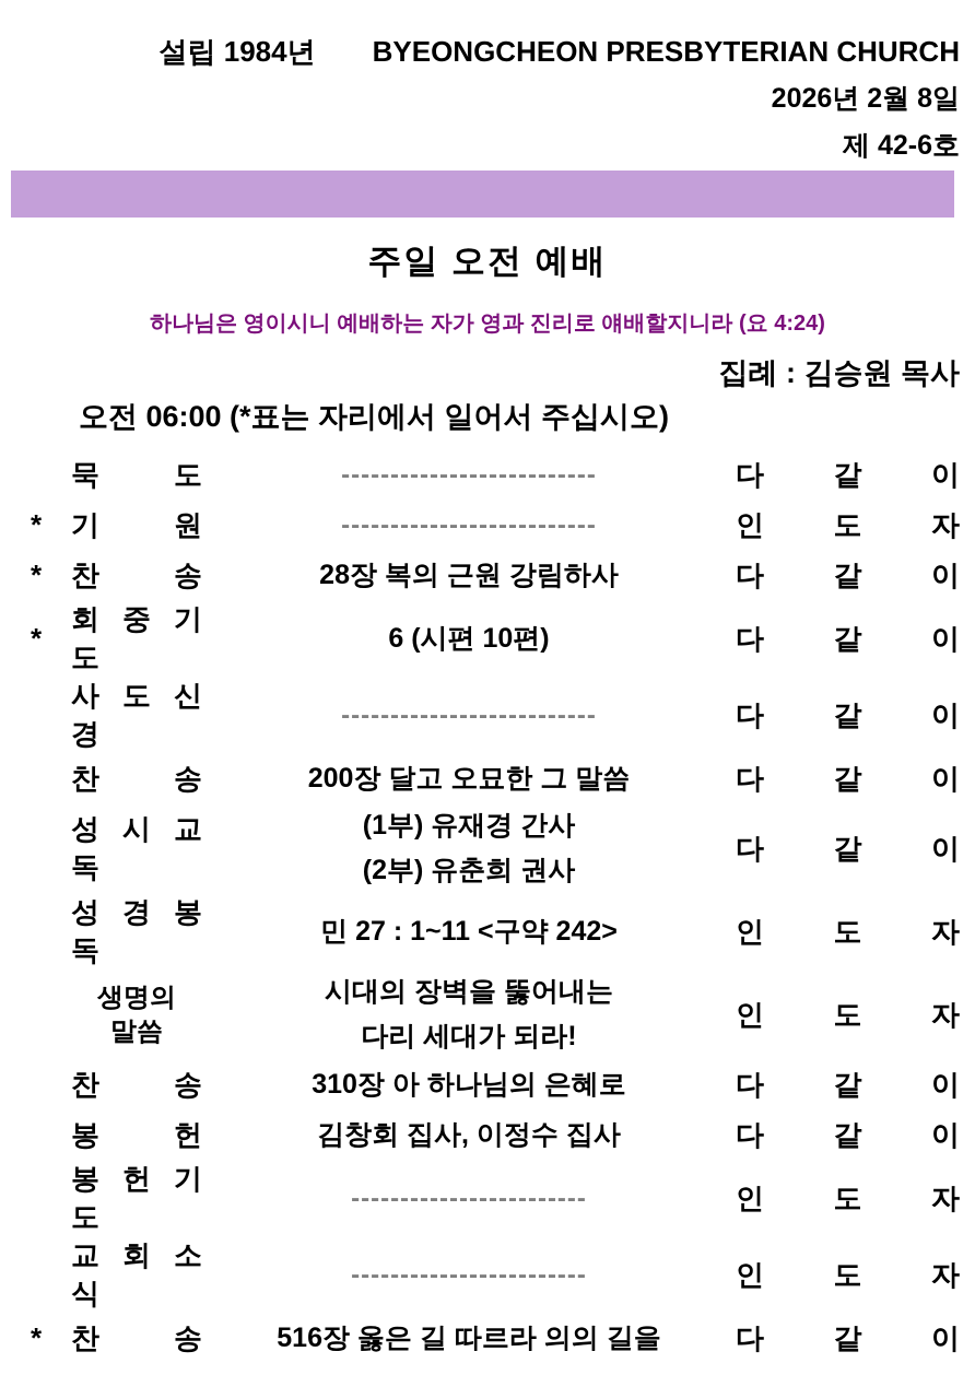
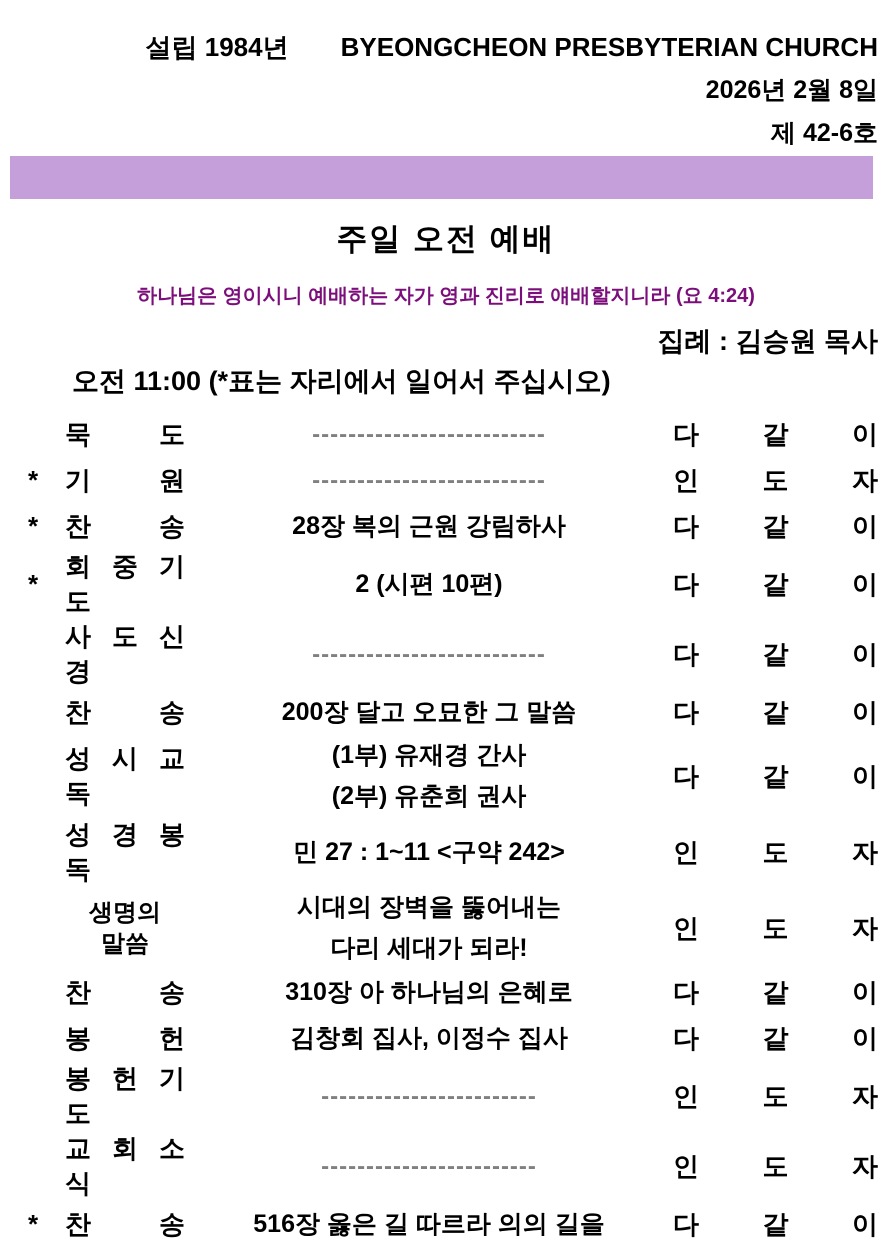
  설립 1984년
  BYEONGCHEON PRESBYTERIAN CHURCH
  2026년 2월 8일
  제 42-6호
  주일 오전 예배
  하나님은 영이시니 예배하는 자가 영과 진리로 얘배할지니라 (요 4:24)
  집례 : 김승원 목사
- 오전 06:00 (*표는 자리에서 일어서 주십시오)
+ 오전 11:00 (*표는 자리에서 일어서 주십시오)
  묵 도
  --------------------------
  다 같 이
  *
  기 원
  --------------------------
  인 도 자
  *
  찬 송
  28장 복의 근원 강림하사
  다 같 이
  *
  회 중 기 도
- 6 (시편 10편)
+ 2 (시편 10편)
  다 같 이
  사 도 신 경
  --------------------------
  다 같 이
  찬 송
  200장 달고 오묘한 그 말씀
  다 같 이
  성 시 교 독
  (1부) 유재경 간사
  (2부) 유춘희 권사
  다 같 이
  성 경 봉 독
  민 27 : 1~11 <구약 242>
  인 도 자
  생명의
  말씀
  시대의 장벽을 뚫어내는
  다리 세대가 되라!
  인 도 자
  찬 송
  310장 아 하나님의 은혜로
  다 같 이
  봉 헌
  김창회 집사, 이정수 집사
  다 같 이
  봉 헌 기 도
  ------------------------
  인 도 자
  교 회 소 식
  ------------------------
  인 도 자
  *
  찬 송
  516장 옳은 길 따르라 의의 길을
  다 같 이
